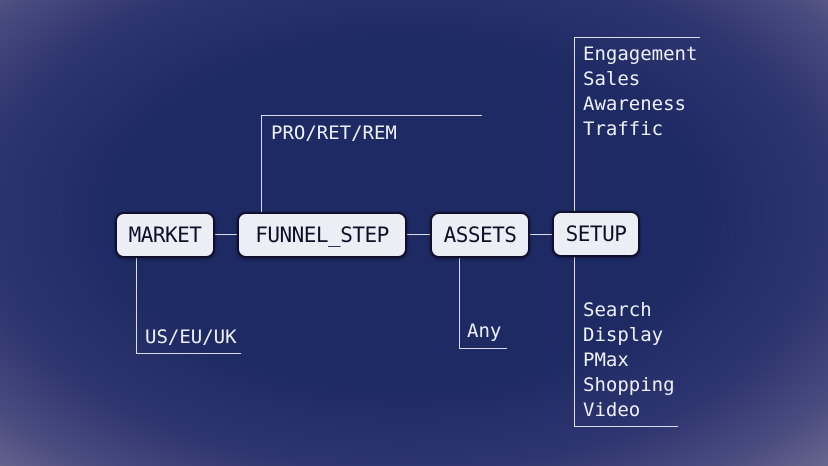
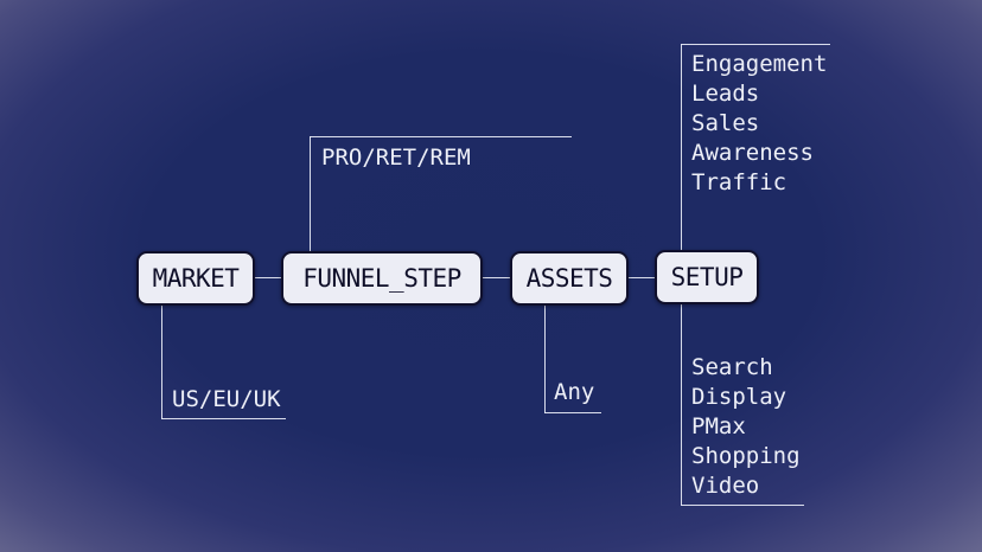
  MARKET
  FUNNEL_STEP
  ASSETS
  SETUP
  PRO/RET/REM
  US/EU/UK
  Any
  Engagement
+ Leads
  Sales
  Awareness
  Traffic
  Search
  Display
  PMax
  Shopping
  Video
